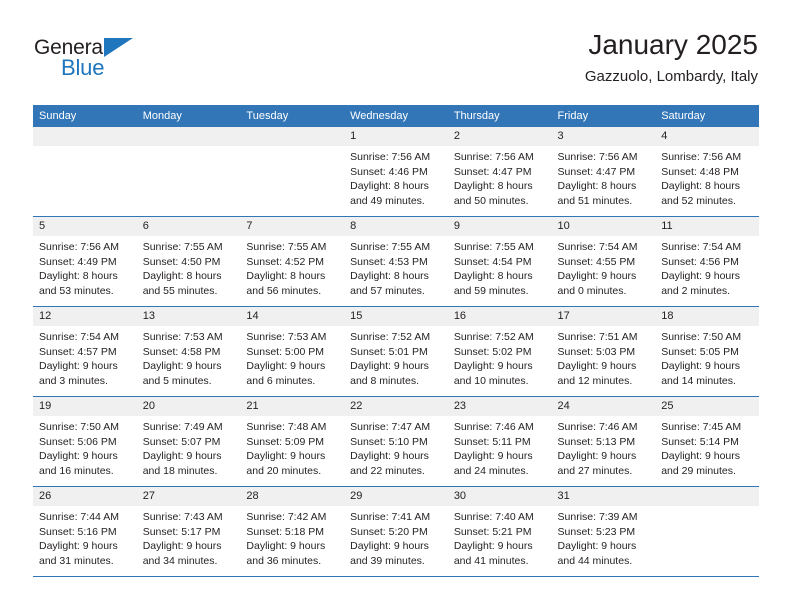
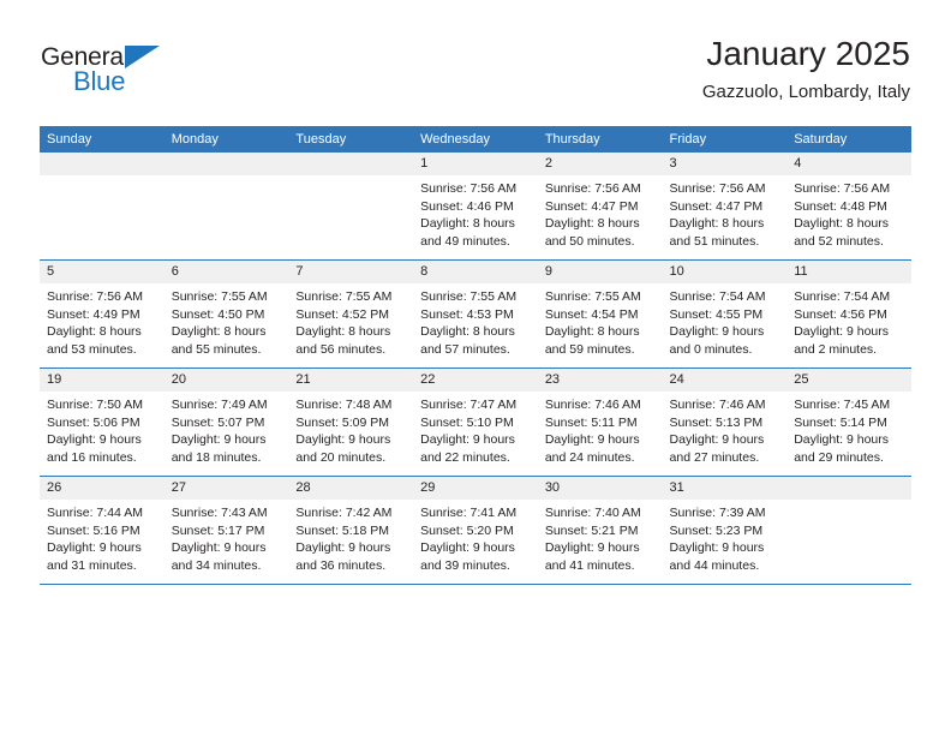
  General
  Blue
  January 2025
  Gazzuolo, Lombardy, Italy
  Sunday	Monday	Tuesday	Wednesday	Thursday	Friday	Saturday
  			1Sunrise: 7:56 AMSunset: 4:46 PMDaylight: 8 hoursand 49 minutes.	2Sunrise: 7:56 AMSunset: 4:47 PMDaylight: 8 hoursand 50 minutes.	3Sunrise: 7:56 AMSunset: 4:47 PMDaylight: 8 hoursand 51 minutes.	4Sunrise: 7:56 AMSunset: 4:48 PMDaylight: 8 hoursand 52 minutes.
  5Sunrise: 7:56 AMSunset: 4:49 PMDaylight: 8 hoursand 53 minutes.	6Sunrise: 7:55 AMSunset: 4:50 PMDaylight: 8 hoursand 55 minutes.	7Sunrise: 7:55 AMSunset: 4:52 PMDaylight: 8 hoursand 56 minutes.	8Sunrise: 7:55 AMSunset: 4:53 PMDaylight: 8 hoursand 57 minutes.	9Sunrise: 7:55 AMSunset: 4:54 PMDaylight: 8 hoursand 59 minutes.	10Sunrise: 7:54 AMSunset: 4:55 PMDaylight: 9 hoursand 0 minutes.	11Sunrise: 7:54 AMSunset: 4:56 PMDaylight: 9 hoursand 2 minutes.
- 12Sunrise: 7:54 AMSunset: 4:57 PMDaylight: 9 hoursand 3 minutes.	13Sunrise: 7:53 AMSunset: 4:58 PMDaylight: 9 hoursand 5 minutes.	14Sunrise: 7:53 AMSunset: 5:00 PMDaylight: 9 hoursand 6 minutes.	15Sunrise: 7:52 AMSunset: 5:01 PMDaylight: 9 hoursand 8 minutes.	16Sunrise: 7:52 AMSunset: 5:02 PMDaylight: 9 hoursand 10 minutes.	17Sunrise: 7:51 AMSunset: 5:03 PMDaylight: 9 hoursand 12 minutes.	18Sunrise: 7:50 AMSunset: 5:05 PMDaylight: 9 hoursand 14 minutes.
  19Sunrise: 7:50 AMSunset: 5:06 PMDaylight: 9 hoursand 16 minutes.	20Sunrise: 7:49 AMSunset: 5:07 PMDaylight: 9 hoursand 18 minutes.	21Sunrise: 7:48 AMSunset: 5:09 PMDaylight: 9 hoursand 20 minutes.	22Sunrise: 7:47 AMSunset: 5:10 PMDaylight: 9 hoursand 22 minutes.	23Sunrise: 7:46 AMSunset: 5:11 PMDaylight: 9 hoursand 24 minutes.	24Sunrise: 7:46 AMSunset: 5:13 PMDaylight: 9 hoursand 27 minutes.	25Sunrise: 7:45 AMSunset: 5:14 PMDaylight: 9 hoursand 29 minutes.
  26Sunrise: 7:44 AMSunset: 5:16 PMDaylight: 9 hoursand 31 minutes.	27Sunrise: 7:43 AMSunset: 5:17 PMDaylight: 9 hoursand 34 minutes.	28Sunrise: 7:42 AMSunset: 5:18 PMDaylight: 9 hoursand 36 minutes.	29Sunrise: 7:41 AMSunset: 5:20 PMDaylight: 9 hoursand 39 minutes.	30Sunrise: 7:40 AMSunset: 5:21 PMDaylight: 9 hoursand 41 minutes.	31Sunrise: 7:39 AMSunset: 5:23 PMDaylight: 9 hoursand 44 minutes.
